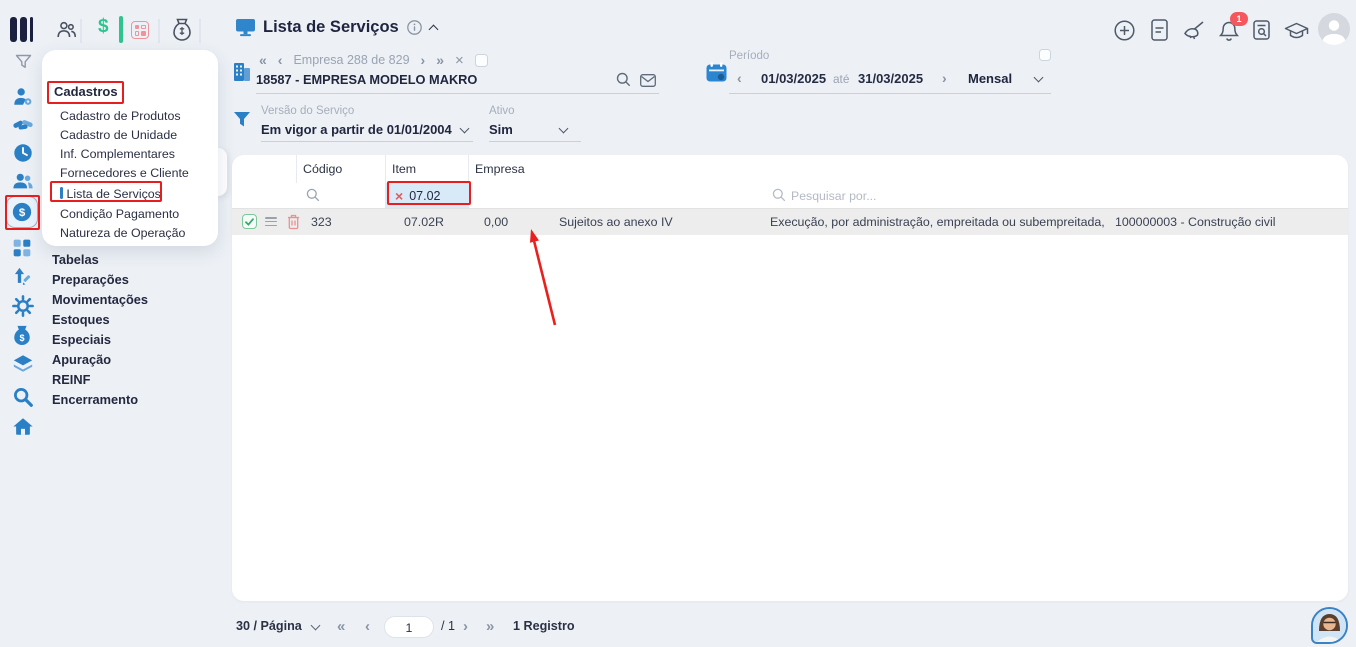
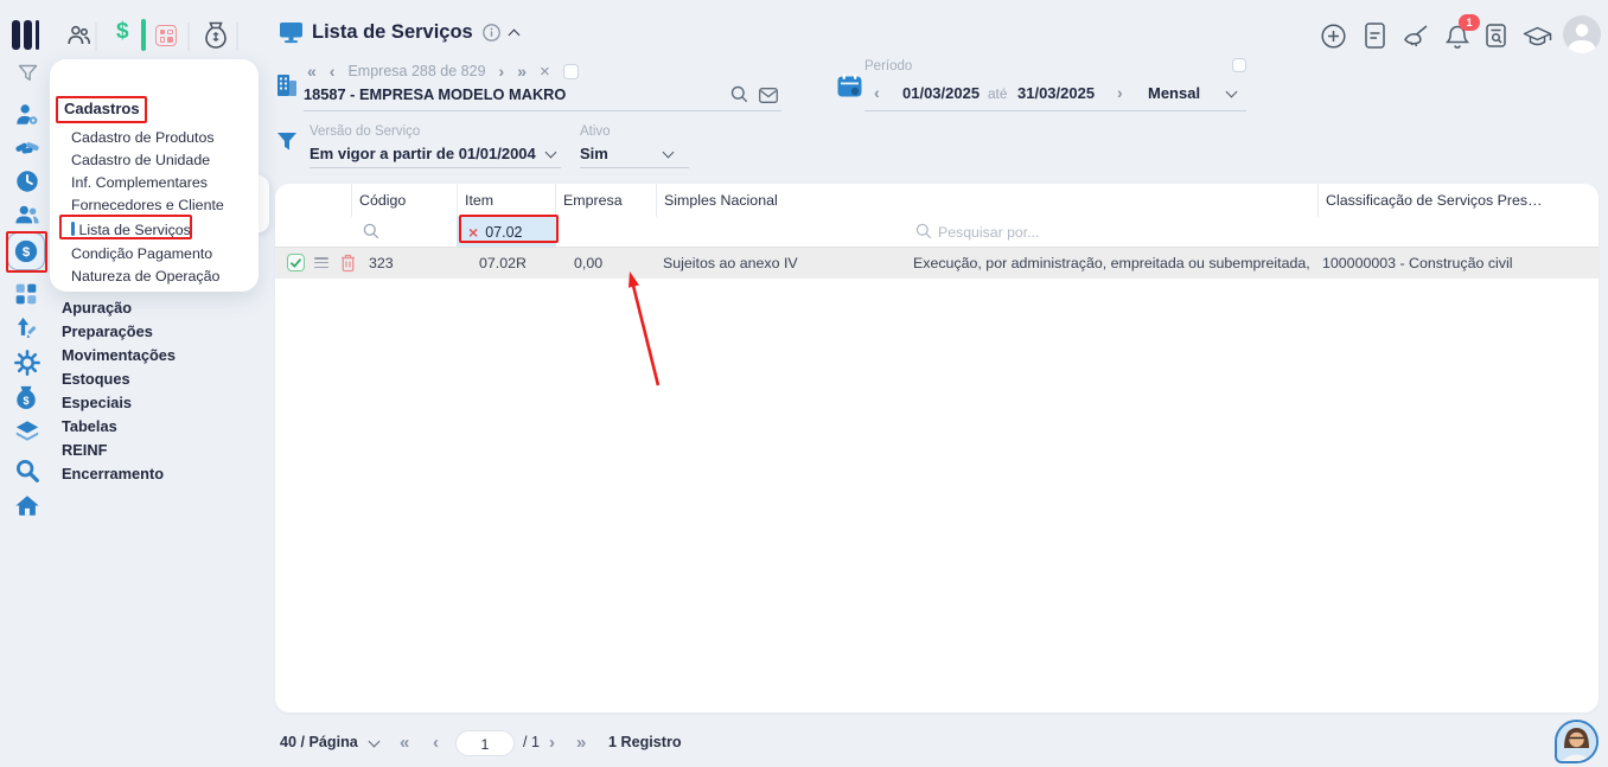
  $
  1
  $
  $
  Cadastros
  Cadastro de Produtos
  Cadastro de Unidade
  Inf. Complementares
  Fornecedores e Cliente
  Lista de Serviços
  Condição Pagamento
  Natureza de Operação
- Tabelas
+ Apuração
  Preparações
  Movimentações
  Estoques
  Especiais
- Apuração
+ Tabelas
  REINF
  Encerramento
  Lista de Serviços
  «
  ‹
  Empresa 288 de 829
  ›
  »
  ×
  18587 - EMPRESA MODELO MAKRO
  Período
  ‹
  01/03/2025
  até
  31/03/2025
  ›
  Mensal
  Versão do Serviço
  Em vigor a partir de 01/01/2004
  Ativo
  Sim
  Código
  Item
  Empresa
+ Simples Nacional
+ Classificação de Serviços Pres…
  ×
  07.02
  Pesquisar por...
  323
  07.02R
  0,00
  Sujeitos ao anexo IV
  Execução, por administração, empreitada ou subempreitada,
  100000003 - Construção civil
- 30 / Página
+ 40 / Página
  «
  ‹
  1
  / 1
  ›
  »
  1 Registro
